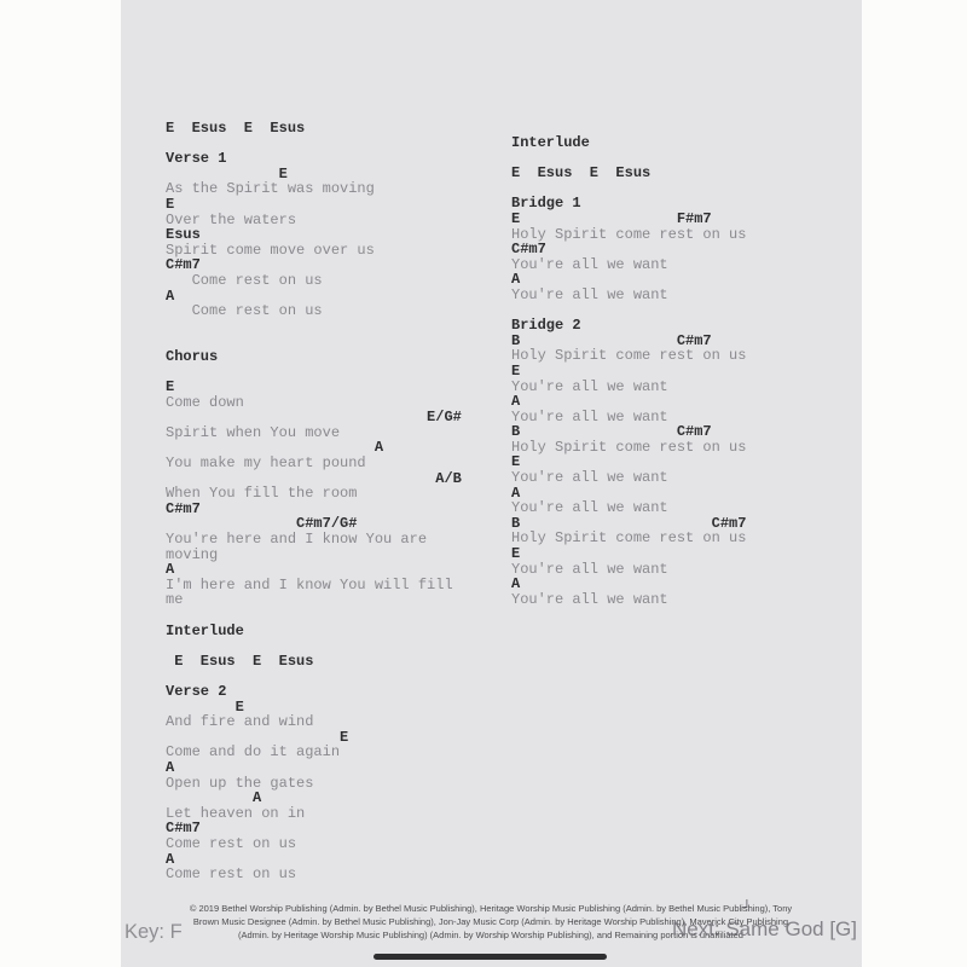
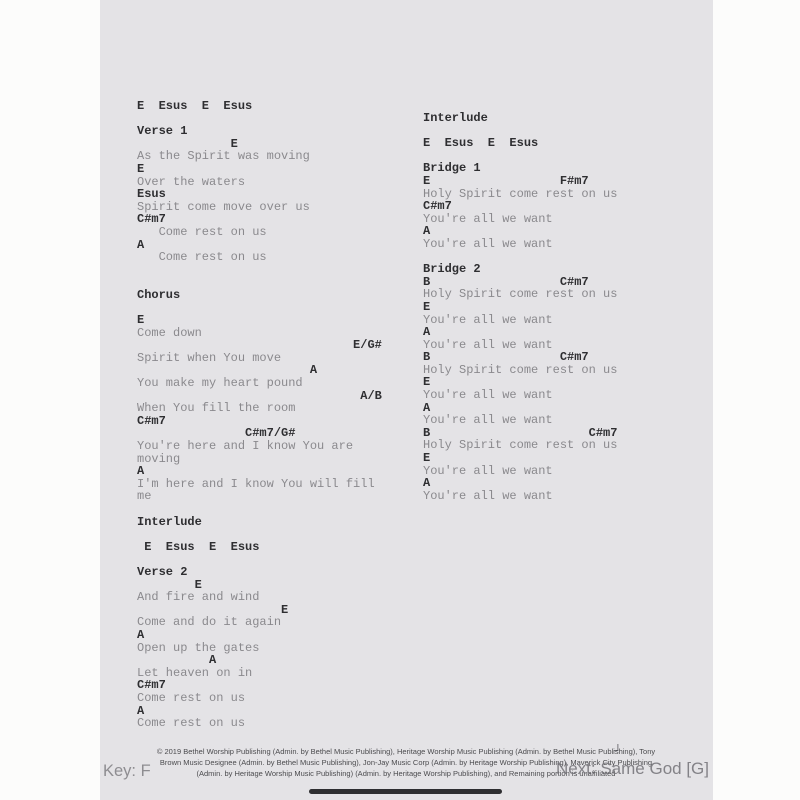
  E Esus E Esus
  Verse 1
  E
  As the Spirit was moving
  E
  Over the waters
  Esus
  Spirit come move over us
  C#m7
  Come rest on us
  A
  Come rest on us
  Chorus
  E
  Come down
  E/G#
  Spirit when You move
  A
  You make my heart pound
  A/B
  When You fill the room
  C#m7
  C#m7/G#
  You're here and I know You are
  moving
  A
  I'm here and I know You will fill
  me
  Interlude
  E Esus E Esus
  Verse 2
  E
  And fire and wind
  E
  Come and do it again
  A
  Open up the gates
  A
  Let heaven on in
  C#m7
  Come rest on us
  A
  Come rest on us
  Interlude
  E Esus E Esus
  Bridge 1
  E F#m7
  Holy Spirit come rest on us
  C#m7
  You're all we want
  A
  You're all we want
  Bridge 2
  B C#m7
  Holy Spirit come rest on us
  E
  You're all we want
  A
  You're all we want
  B C#m7
  Holy Spirit come rest on us
  E
  You're all we want
  A
  You're all we want
  B C#m7
  Holy Spirit come rest on us
  E
  You're all we want
  A
  You're all we want
  © 2019 Bethel Worship Publishing (Admin. by Bethel Music Publishing), Heritage Worship Music Publishing (Admin. by Bethel Music Publishing), Tony
  Brown Music Designee (Admin. by Bethel Music Publishing), Jon-Jay Music Corp (Admin. by Heritage Worship Publishing), Maverick City Publishing
- (Admin. by Heritage Worship Music Publishing) (Admin. by Worship Worship Publishing), and Remaining portion is unaffiliated
+ (Admin. by Heritage Worship Music Publishing) (Admin. by Heritage Worship Publishing), and Remaining portion is unaffiliated
  ┘
  Key: F
  Next: Same God [G]
